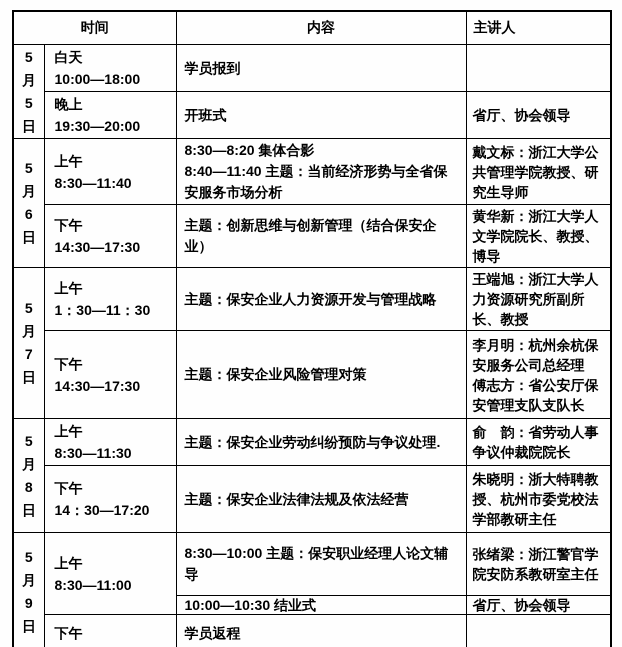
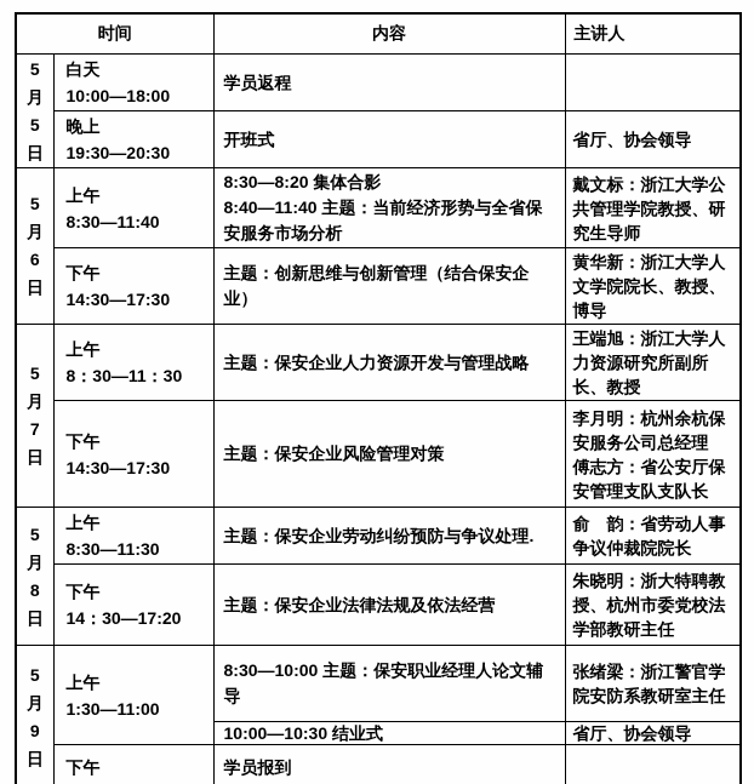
  时间	内容	主讲人
- 5月5日	白天 10:00—18:00	学员报到
+ 5月5日	白天 10:00—18:00	学员返程
- 晚上 19:30—20:00	开班式	省厅、协会领导
+ 晚上 19:30—20:30	开班式	省厅、协会领导
  5月6日	上午 8:30—11:40	8:30—8:20 集体合影 8:40—11:40 主题：当前经济形势与全省保安服务市场分析	戴文标：浙江大学公共管理学院教授、研究生导师
  下午 14:30—17:30	主题：创新思维与创新管理（结合保安企业）	黄华新：浙江大学人文学院院长、教授、博导
- 5月7日	上午 1：30—11：30	主题：保安企业人力资源开发与管理战略	王端旭：浙江大学人力资源研究所副所长、教授
+ 5月7日	上午 8：30—11：30	主题：保安企业人力资源开发与管理战略	王端旭：浙江大学人力资源研究所副所长、教授
  下午 14:30—17:30	主题：保安企业风险管理对策	李月明：杭州余杭保安服务公司总经理 傅志方：省公安厅保安管理支队支队长
  5月8日	上午 8:30—11:30	主题：保安企业劳动纠纷预防与争议处理.	俞 韵：省劳动人事争议仲裁院院长
  下午 14：30—17:20	主题：保安企业法律法规及依法经营	朱晓明：浙大特聘教授、杭州市委党校法学部教研主任
- 5月9日	上午 8:30—11:00	8:30—10:00 主题：保安职业经理人论文辅导	张绪梁：浙江警官学院安防系教研室主任
+ 5月9日	上午 1:30—11:00	8:30—10:00 主题：保安职业经理人论文辅导	张绪梁：浙江警官学院安防系教研室主任
  10:00—10:30 结业式	省厅、协会领导
- 下午	学员返程
+ 下午	学员报到
